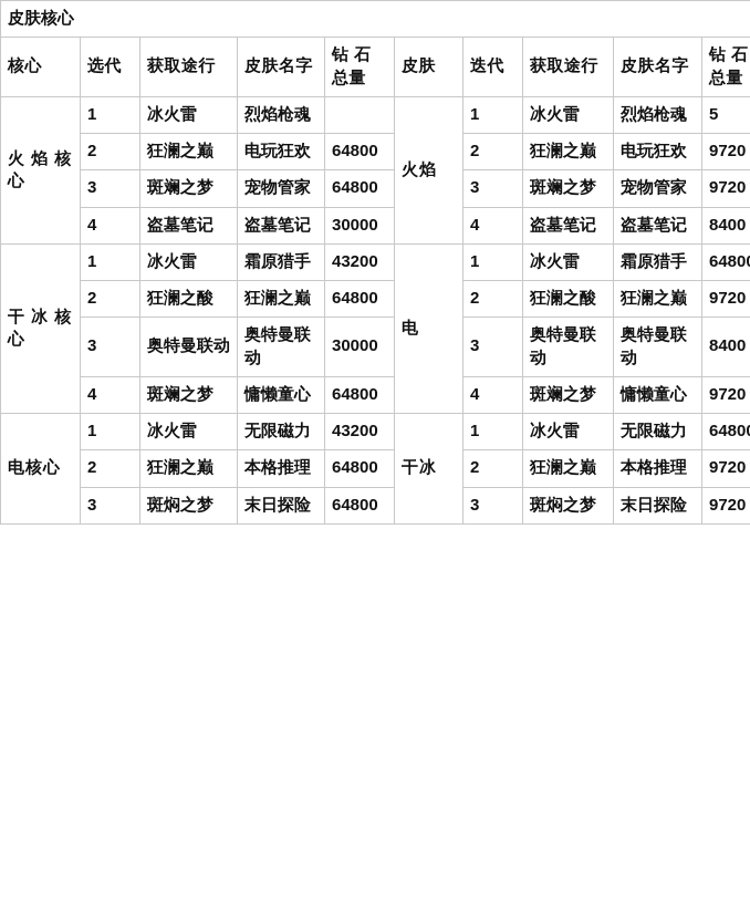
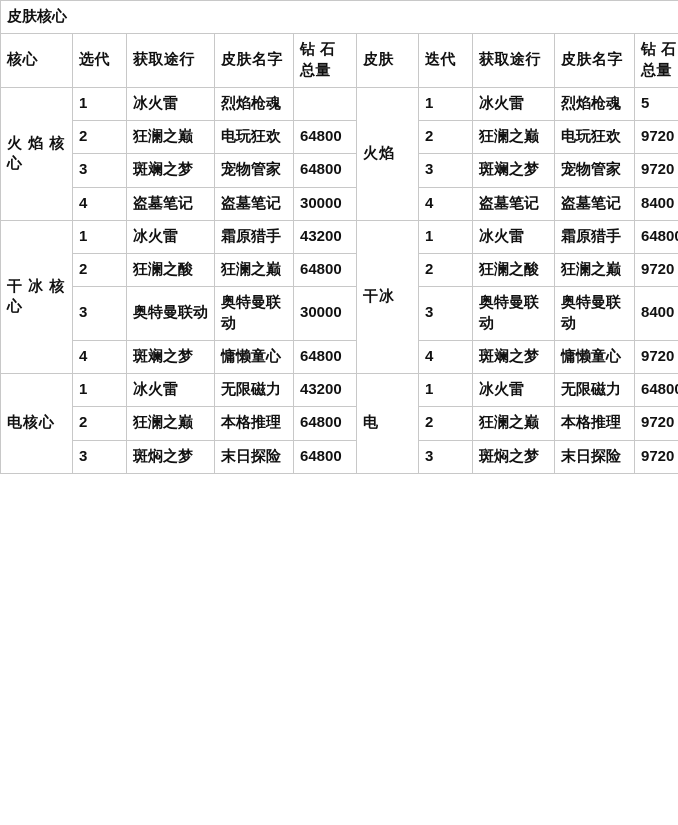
  皮肤核心
  核心	选代	获取途行	皮肤名字	钻 石 总量	皮肤	迭代	获取途行	皮肤名字	钻 石 总量
  火 焰 核 心	1	冰火雷	烈焰枪魂		火焰	1	冰火雷	烈焰枪魂	5
  2	狂澜之巅	电玩狂欢	64800	2	狂澜之巅	电玩狂欢	9720
  3	斑斓之梦	宠物管家	64800	3	斑斓之梦	宠物管家	9720
  4	盗墓笔记	盗墓笔记	30000	4	盗墓笔记	盗墓笔记	8400
- 干 冰 核 心	1	冰火雷	霜原猎手	43200	电	1	冰火雷	霜原猎手	6480
+ 干 冰 核 心	1	冰火雷	霜原猎手	43200	干冰	1	冰火雷	霜原猎手	6480
  2	狂澜之酸	狂澜之巅	64800	2	狂澜之酸	狂澜之巅	9720
  3	奥特曼联动	奥特曼联动	30000	3	奥特曼联动	奥特曼联动	8400
  4	斑斓之梦	慵懒童心	64800	4	斑斓之梦	慵懒童心	9720
- 电核心	1	冰火雷	无限磁力	43200	干冰	1	冰火雷	无限磁力	6480
+ 电核心	1	冰火雷	无限磁力	43200	电	1	冰火雷	无限磁力	6480
  2	狂澜之巅	本格推理	64800	2	狂澜之巅	本格推理	9720
  3	斑焖之梦	末日探险	64800	3	斑焖之梦	末日探险	9720
